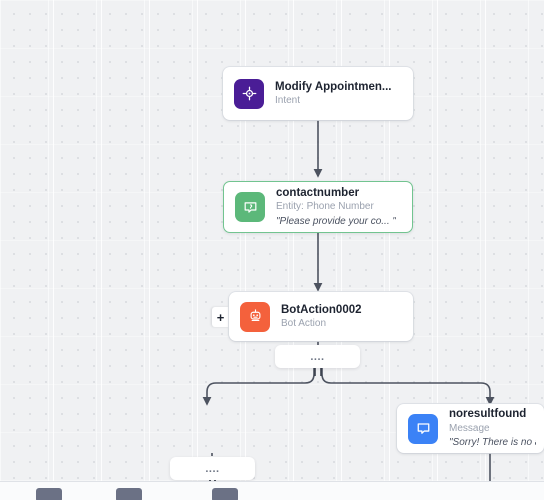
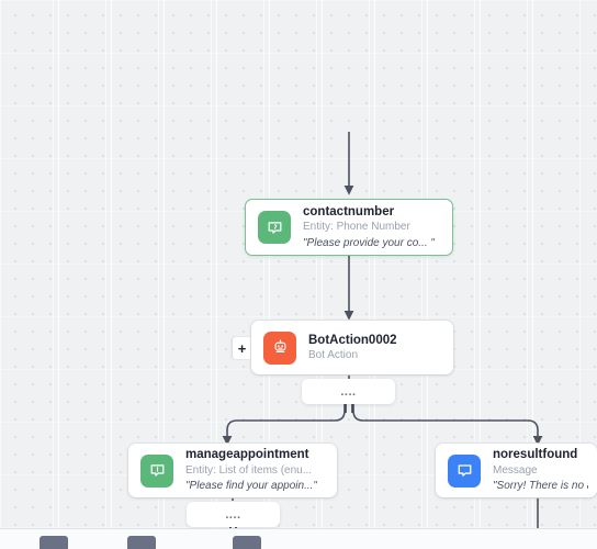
- Modify Appointmen...
- Intent
  contactnumber
  Entity: Phone Number
  "Please provide your co... "
  +
  BotAction0002
  Bot Action
  ....
+ manageappointment
+ Entity: List of items (enu...
+ "Please find your appoin..."
  ....
  noresultfound
  Message
